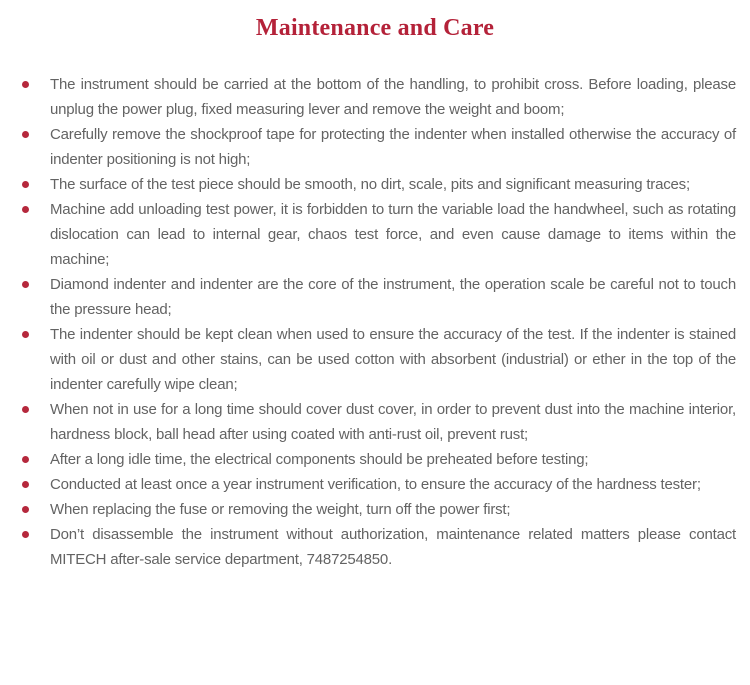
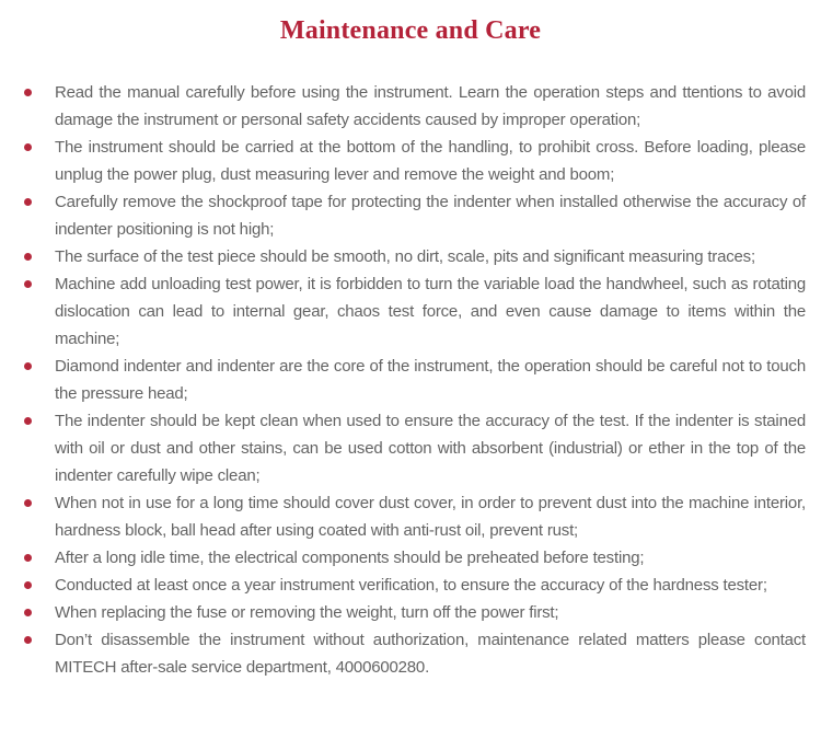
  Maintenance and Care
+ Read the manual carefully before using the instrument. Learn the operation steps and ttentions to avoid damage the instrument or personal safety accidents caused by improper operation;
- The instrument should be carried at the bottom of the handling, to prohibit cross. Before loading, please unplug the power plug, fixed measuring lever and remove the weight and boom;
+ The instrument should be carried at the bottom of the handling, to prohibit cross. Before loading, please unplug the power plug, dust measuring lever and remove the weight and boom;
  Carefully remove the shockproof tape for protecting the indenter when installed otherwise the accuracy of indenter positioning is not high;
  The surface of the test piece should be smooth, no dirt, scale, pits and significant measuring traces;
  Machine add unloading test power, it is forbidden to turn the variable load the handwheel, such as rotating dislocation can lead to internal gear, chaos test force, and even cause damage to items within the machine;
- Diamond indenter and indenter are the core of the instrument, the operation scale be careful not to touch the pressure head;
+ Diamond indenter and indenter are the core of the instrument, the operation should be careful not to touch the pressure head;
  The indenter should be kept clean when used to ensure the accuracy of the test. If the indenter is stained with oil or dust and other stains, can be used cotton with absorbent (industrial) or ether in the top of the indenter carefully wipe clean;
  When not in use for a long time should cover dust cover, in order to prevent dust into the machine interior, hardness block, ball head after using coated with anti-rust oil, prevent rust;
  After a long idle time, the electrical components should be preheated before testing;
  Conducted at least once a year instrument verification, to ensure the accuracy of the hardness tester;
  When replacing the fuse or removing the weight, turn off the power first;
- Don’t disassemble the instrument without authorization, maintenance related matters please contact MITECH after-sale service department, 7487254850.
+ Don’t disassemble the instrument without authorization, maintenance related matters please contact MITECH after-sale service department, 4000600280.
